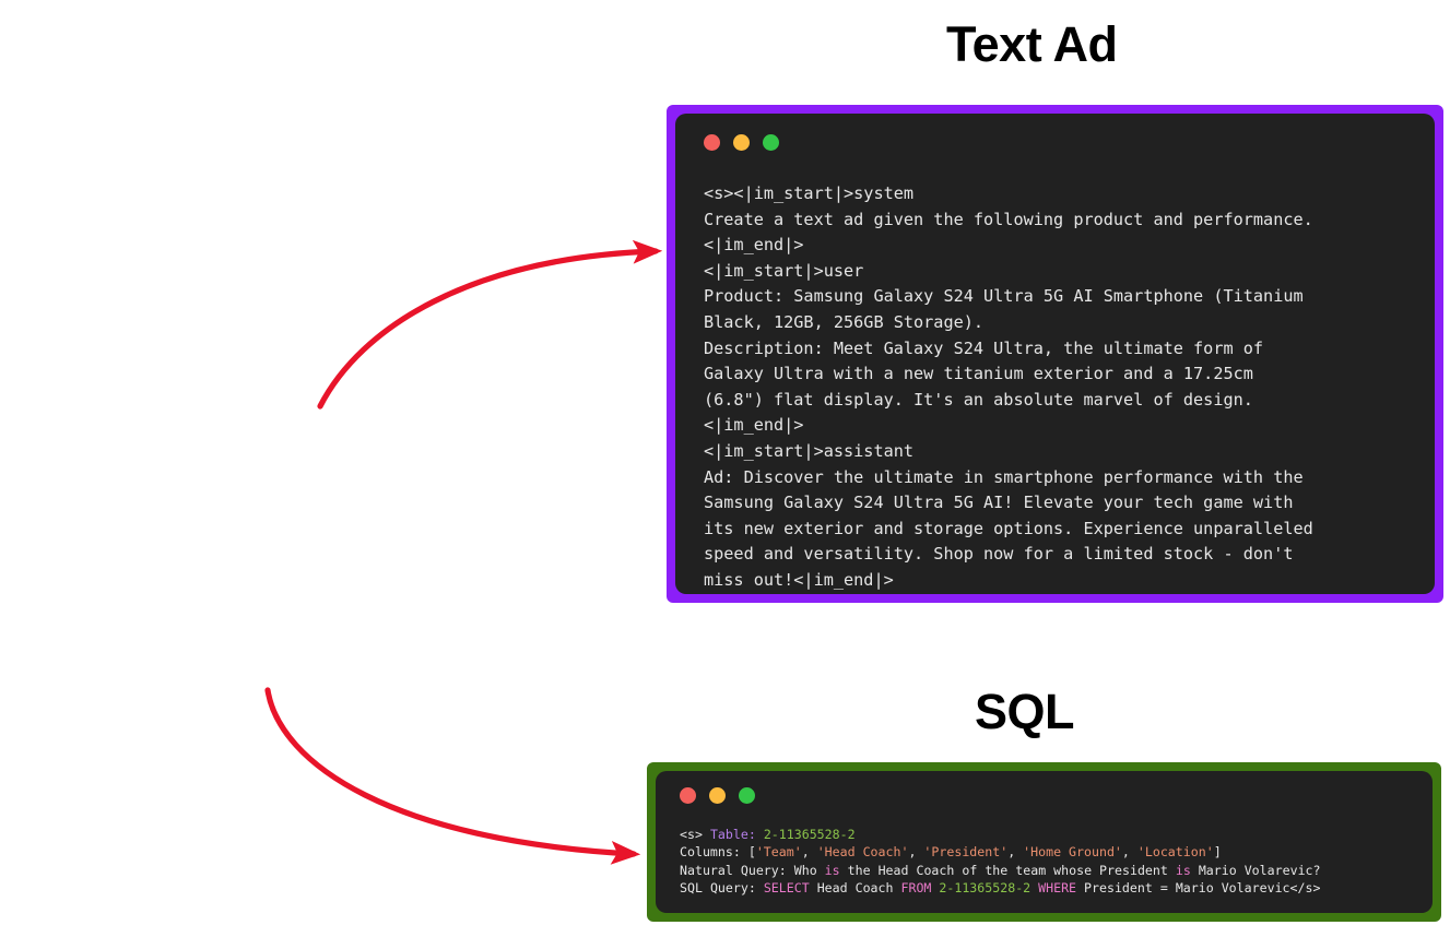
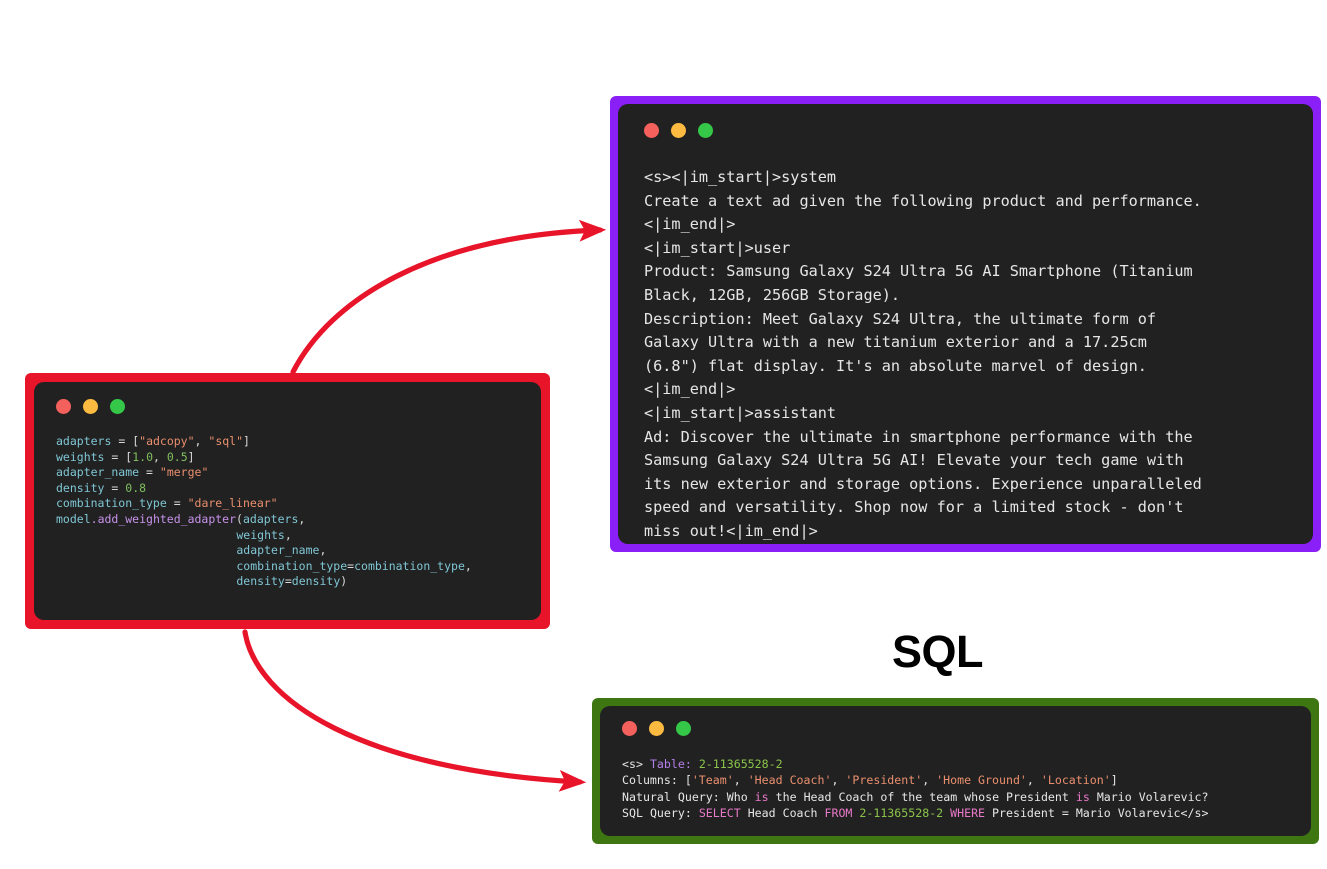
- Text Ad
  SQL
+ adapters = ["adcopy", "sql"] weights = [1.0, 0.5] adapter_name = "merge" density = 0.8 combination_type = "dare_linear" model.add_weighted_adapter(adapters, weights, adapter_name, combination_type=combination_type, density=density)
  <s><|im_start|>system Create a text ad given the following product and performance. <|im_end|> <|im_start|>user Product: Samsung Galaxy S24 Ultra 5G AI Smartphone (Titanium Black, 12GB, 256GB Storage). Description: Meet Galaxy S24 Ultra, the ultimate form of Galaxy Ultra with a new titanium exterior and a 17.25cm (6.8") flat display. It's an absolute marvel of design. <|im_end|> <|im_start|>assistant Ad: Discover the ultimate in smartphone performance with the Samsung Galaxy S24 Ultra 5G AI! Elevate your tech game with its new exterior and storage options. Experience unparalleled speed and versatility. Shop now for a limited stock - don't miss out!<|im_end|>
  <s> Table: 2-11365528-2 Columns: ['Team', 'Head Coach', 'President', 'Home Ground', 'Location'] Natural Query: Who is the Head Coach of the team whose President is Mario Volarevic? SQL Query: SELECT Head Coach FROM 2-11365528-2 WHERE President = Mario Volarevic</s>
